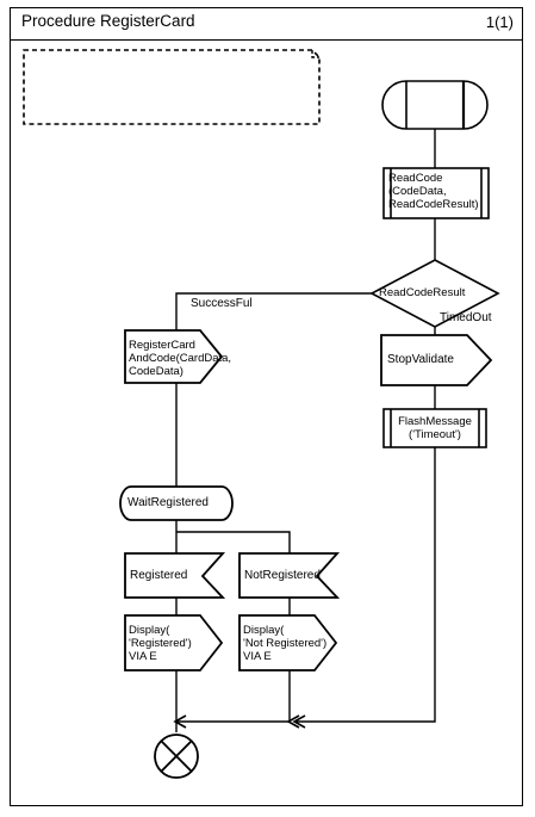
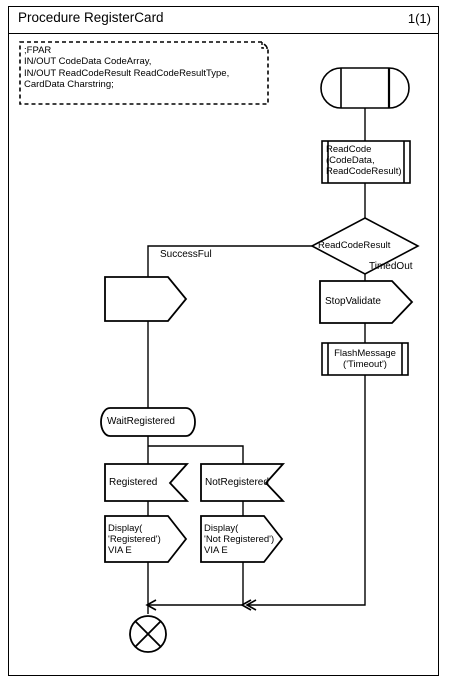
  Procedure RegisterCard
  1(1)
+ ;FPAR
+ IN/OUT CodeData CodeArray,
+ IN/OUT ReadCodeResult ReadCodeResultType,
+ CardData Charstring;
  ReadCode
  (CodeData,
  ReadCodeResult)
  ReadCodeResult
  SuccessFul
  TimedOut
- RegisterCard
- AndCode(CardData,
- CodeData)
  StopValidate
  FlashMessage
  ('Timeout')
  WaitRegistered
  Registered
  NotRegistered
  Display(
  'Registered')
  VIA E
  Display(
  'Not Registered')
  VIA E
